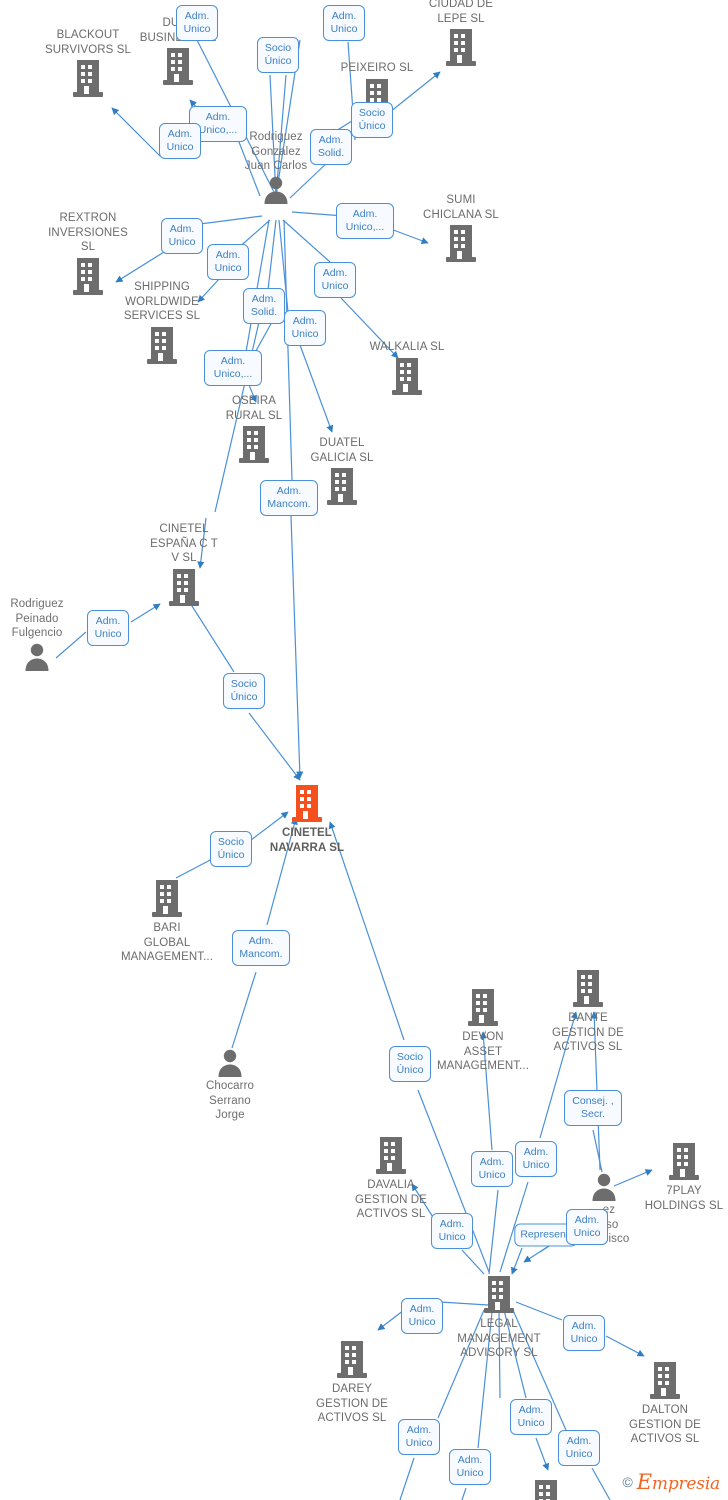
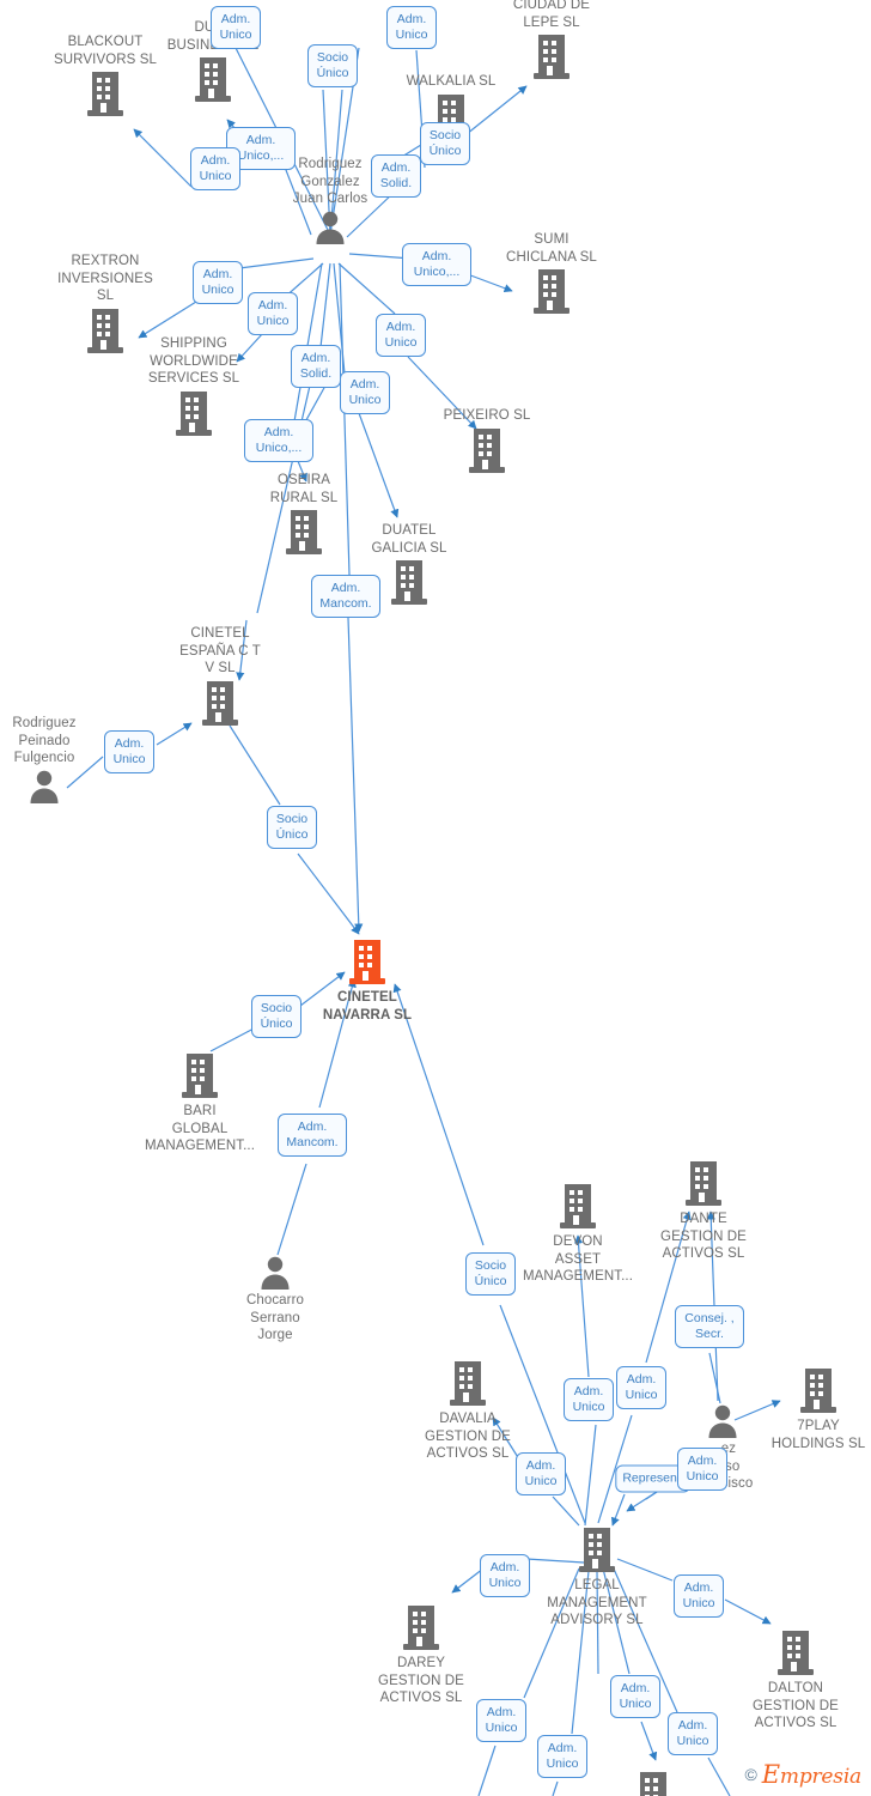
  BLACKOUT
  SURVIVORS SL
  CIUDAD DE
  LEPE SL
- PEIXEIRO SL
+ WALKALIA SL
  Rodriguez
  Gonzalez
  Juan Carlos
  REXTRON
  INVERSIONES
  SL
  SUMI
  CHICLANA SL
  SHIPPING
  WORLDWIDE
  SERVICES SL
- WALKALIA SL
+ PEIXEIRO SL
  OSEIRA
  RURAL SL
  DUATEL
  GALICIA SL
  CINETEL
  ESPAÑA C T
  V SL
  Rodriguez
  Peinado
  Fulgencio
  CINETEL
  NAVARRA SL
  BARI
  GLOBAL
  MANAGEMENT...
  Chocarro
  Serrano
  Jorge
  DEVON
  ASSET
  MANAGEMENT...
  DANTE
  GESTION DE
  ACTIVOS SL
  DAVALIA
  GESTION DE
  ACTIVOS SL
  7PLAY
  HOLDINGS SL
  LEGAL
  MANAGEMENT
  ADVISORY SL
  DAREY
  GESTION DE
  ACTIVOS SL
  DALTON
  GESTION DE
  ACTIVOS SL
  Adm.
  Unico
  Socio
  Único
  Adm.
  Unico
  Adm.
  Unico,...
  Adm.
  Unico
  Adm.
  Solid.
  Socio
  Único
  Adm.
  Unico
  Adm.
  Unico,...
  Adm.
  Unico
  Adm.
  Unico
  Adm.
  Solid.
  Adm.
  Unico
  Adm.
  Unico,...
  Adm.
  Mancom.
  Adm.
  Unico
  Socio
  Único
  Socio
  Único
  Adm.
  Mancom.
  Socio
  Único
  Consej. ,
  Secr.
  Adm.
  Unico
  Adm.
  Unico
  Adm.
  Unico
  Represen
  Adm.
  Unico
  Adm.
  Unico
  Adm.
  Unico
  Adm.
  Unico
  Adm.
  Unico
  Adm.
  Unico
  Adm.
  Unico
  ©
  Empresia
